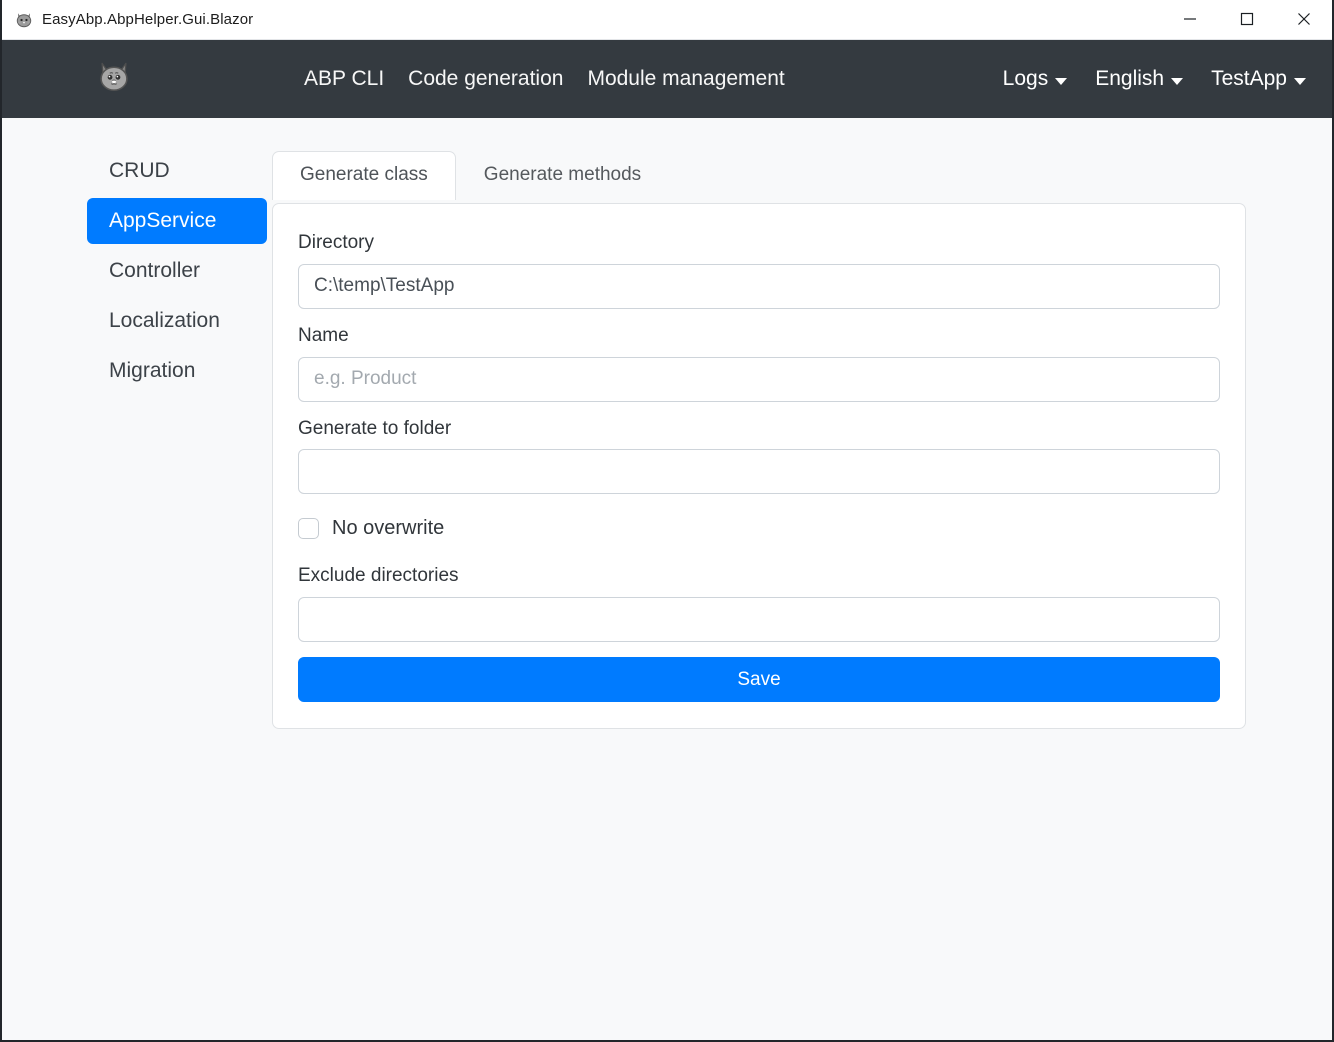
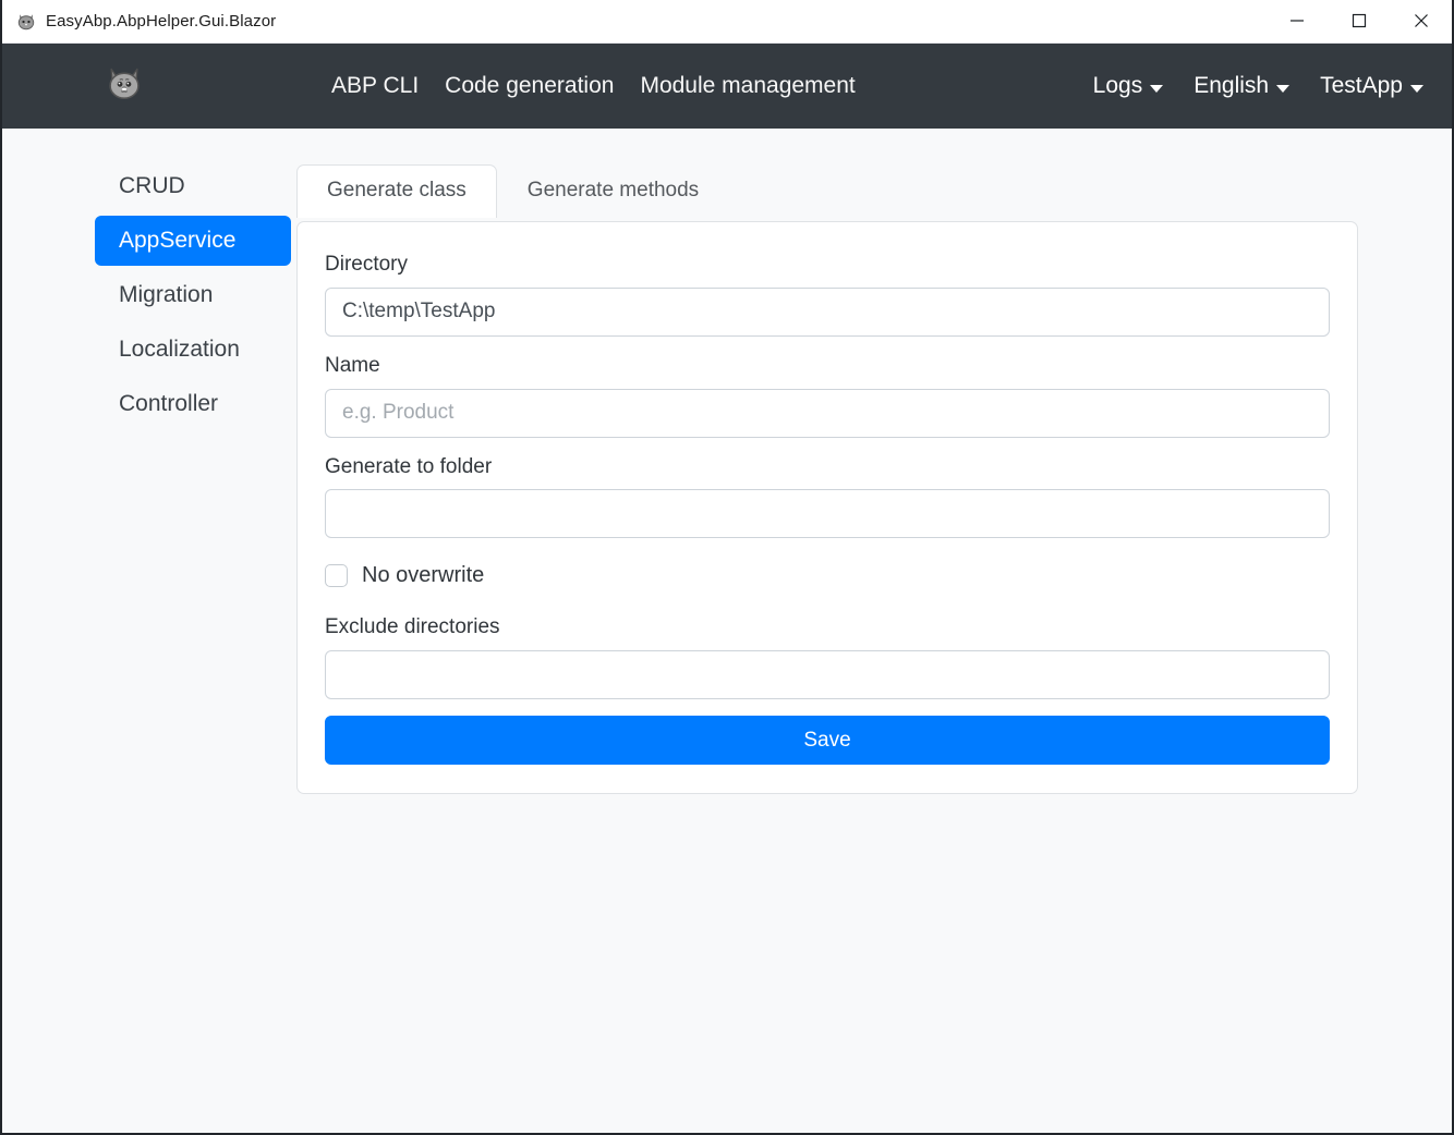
  EasyAbp.AbpHelper.Gui.Blazor
  ABP CLI
  Code generation
  Module management
  Logs
  English
  TestApp
  CRUD
  AppService
- Controller
+ Migration
  Localization
- Migration
+ Controller
  Generate class
  Generate methods
  Directory
  C:\temp\TestApp
  Name
  e.g. Product
  Generate to folder
  No overwrite
  Exclude directories
  Save
